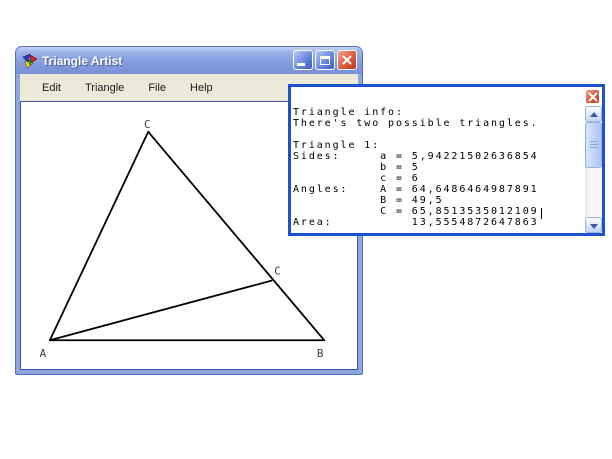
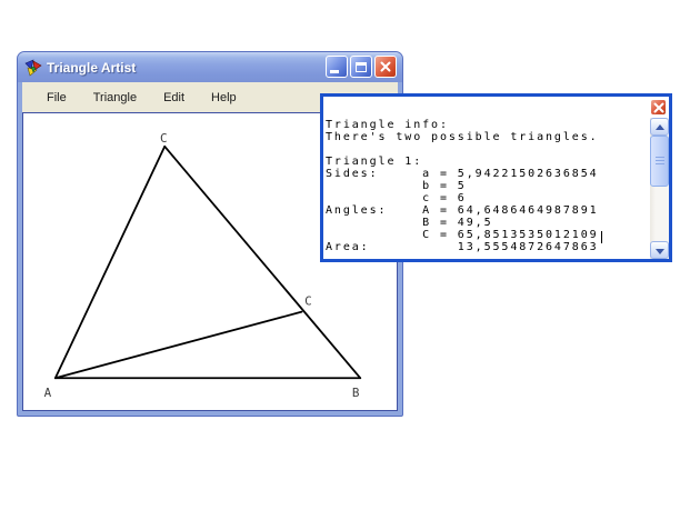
  Triangle Artist
- Edit
+ File
  Triangle
- File
+ Edit
  Help
  C
  C
  A
  B
  Triangle info:
  There's two possible triangles.
  Triangle 1:
  Sides: a = 5,94221502636854
  b = 5
  c = 6
  Angles: A = 64,6486464987891
  B = 49,5
  C = 65,8513535012109
  Area: 13,5554872647863
